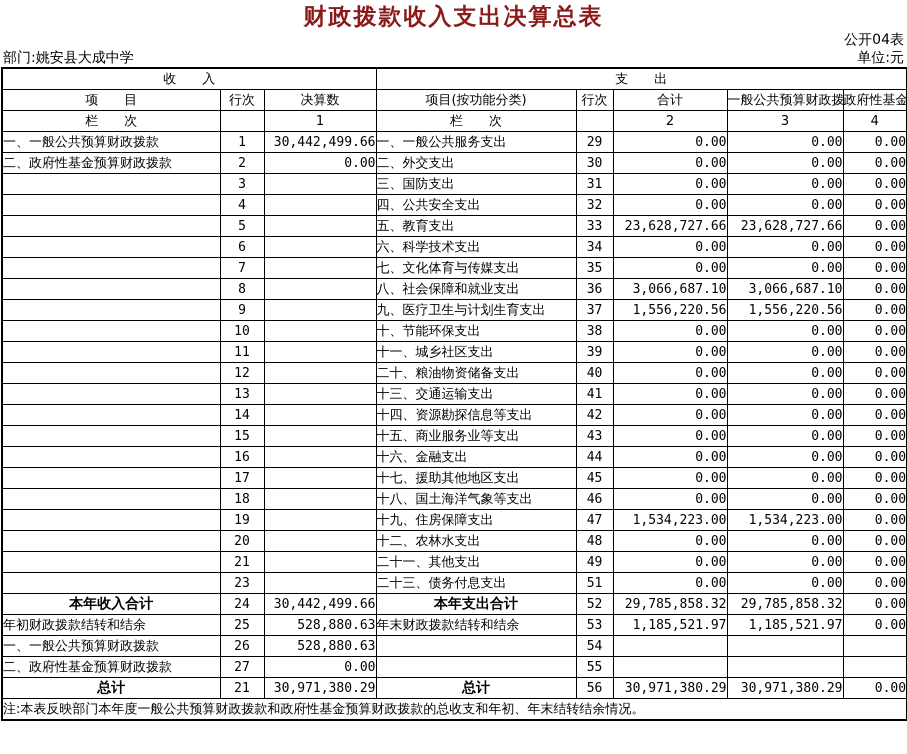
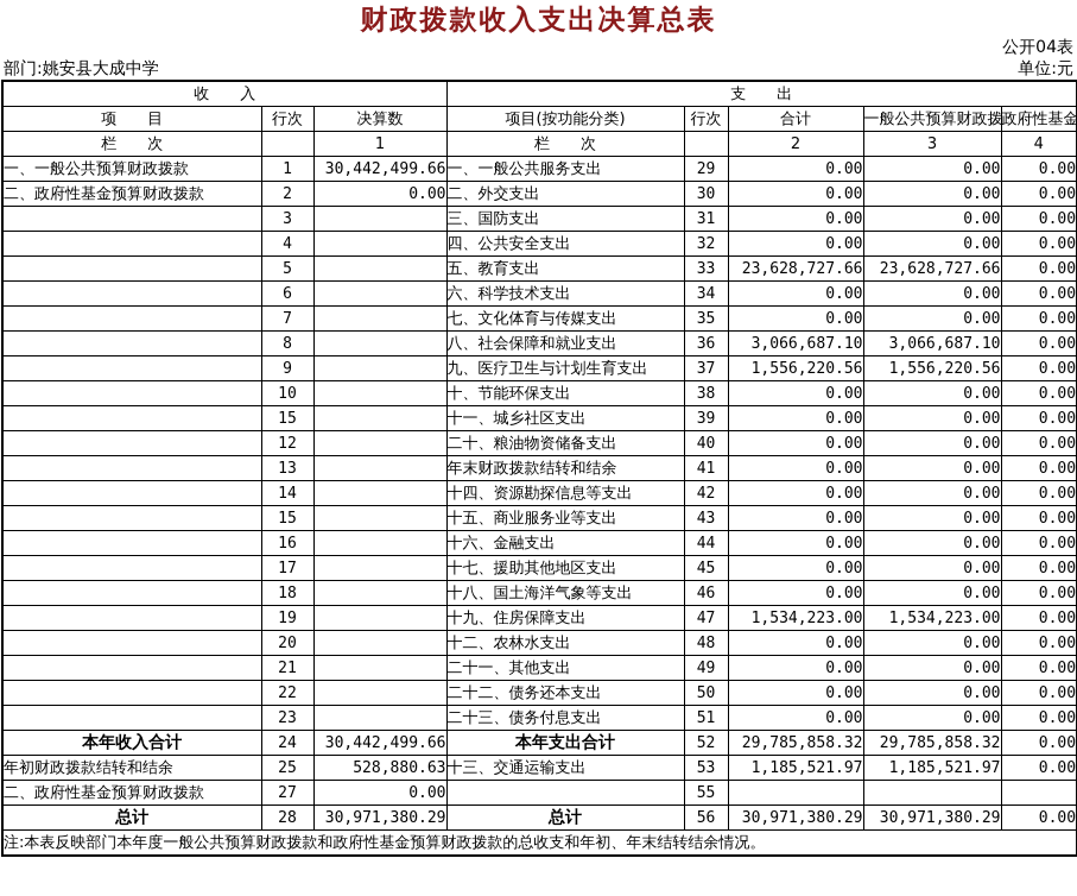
  财政拨款收入支出决算总表
  公开04表
  部门:姚安县大成中学
  单位:元
  收 入	支 出
  项 目	行次	决算数	项目(按功能分类)	行次	合计	一般公共预算财政拨	政府性基金
  栏 次		1	栏 次		2	3	4
  一、一般公共预算财政拨款	1	30,442,499.66	一、一般公共服务支出	29	0.00	0.00	0.00
  二、政府性基金预算财政拨款	2	0.00	二、外交支出	30	0.00	0.00	0.00
  	3		三、国防支出	31	0.00	0.00	0.00
  	4		四、公共安全支出	32	0.00	0.00	0.00
  	5		五、教育支出	33	23,628,727.66	23,628,727.66	0.00
  	6		六、科学技术支出	34	0.00	0.00	0.00
  	7		七、文化体育与传媒支出	35	0.00	0.00	0.00
  	8		八、社会保障和就业支出	36	3,066,687.10	3,066,687.10	0.00
  	9		九、医疗卫生与计划生育支出	37	1,556,220.56	1,556,220.56	0.00
  	10		十、节能环保支出	38	0.00	0.00	0.00
- 	11		十一、城乡社区支出	39	0.00	0.00	0.00
+ 	15		十一、城乡社区支出	39	0.00	0.00	0.00
  	12		二十、粮油物资储备支出	40	0.00	0.00	0.00
- 	13		十三、交通运输支出	41	0.00	0.00	0.00
+ 	13		年末财政拨款结转和结余	41	0.00	0.00	0.00
  	14		十四、资源勘探信息等支出	42	0.00	0.00	0.00
  	15		十五、商业服务业等支出	43	0.00	0.00	0.00
  	16		十六、金融支出	44	0.00	0.00	0.00
  	17		十七、援助其他地区支出	45	0.00	0.00	0.00
  	18		十八、国土海洋气象等支出	46	0.00	0.00	0.00
  	19		十九、住房保障支出	47	1,534,223.00	1,534,223.00	0.00
  	20		十二、农林水支出	48	0.00	0.00	0.00
  	21		二十一、其他支出	49	0.00	0.00	0.00
+ 	22		二十二、债务还本支出	50	0.00	0.00	0.00
  	23		二十三、债务付息支出	51	0.00	0.00	0.00
  本年收入合计	24	30,442,499.66	本年支出合计	52	29,785,858.32	29,785,858.32	0.00
- 年初财政拨款结转和结余	25	528,880.63	年末财政拨款结转和结余	53	1,185,521.97	1,185,521.97	0.00
+ 年初财政拨款结转和结余	25	528,880.63	十三、交通运输支出	53	1,185,521.97	1,185,521.97	0.00
- 一、一般公共预算财政拨款	26	528,880.63		54
  二、政府性基金预算财政拨款	27	0.00		55
- 总计	21	30,971,380.29	总计	56	30,971,380.29	30,971,380.29	0.00
+ 总计	28	30,971,380.29	总计	56	30,971,380.29	30,971,380.29	0.00
  注:本表反映部门本年度一般公共预算财政拨款和政府性基金预算财政拨款的总收支和年初、年末结转结余情况。
